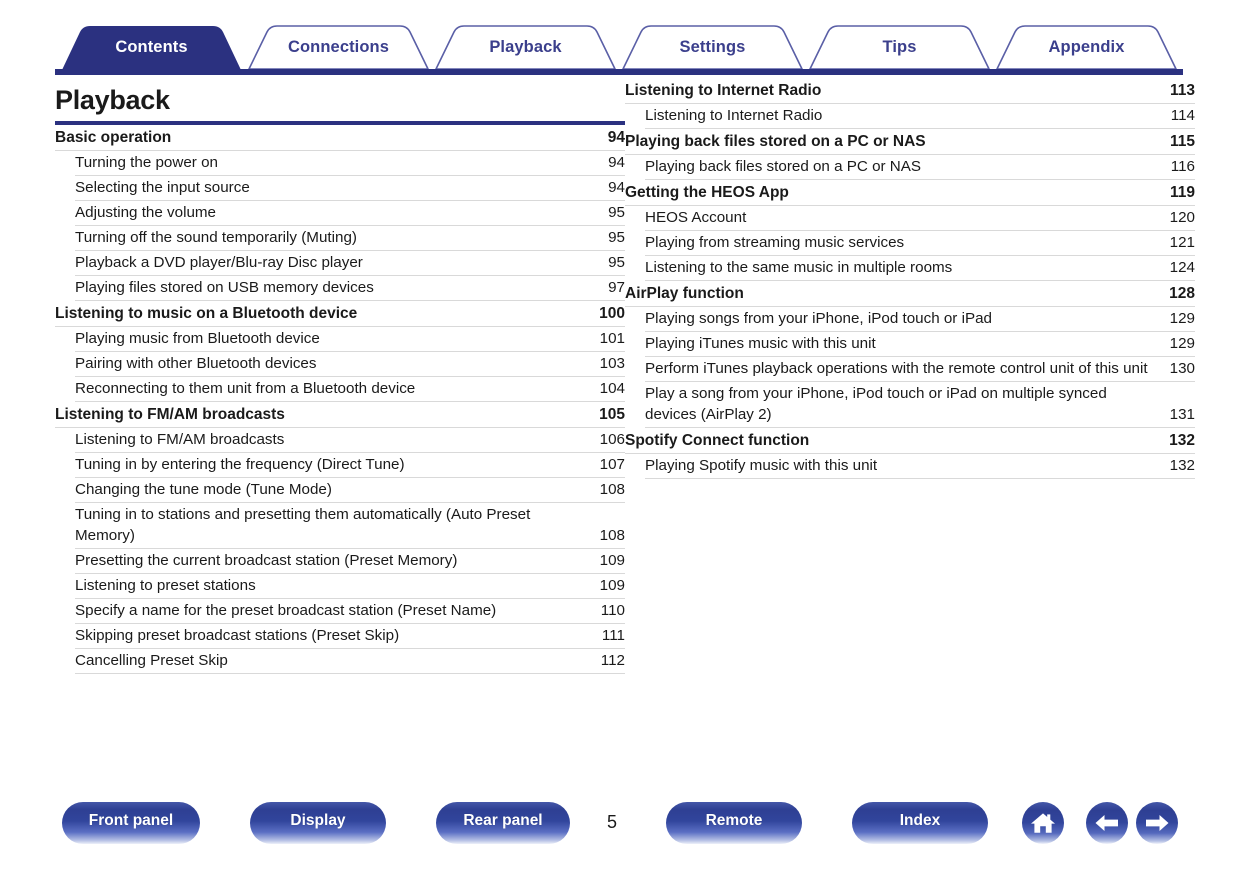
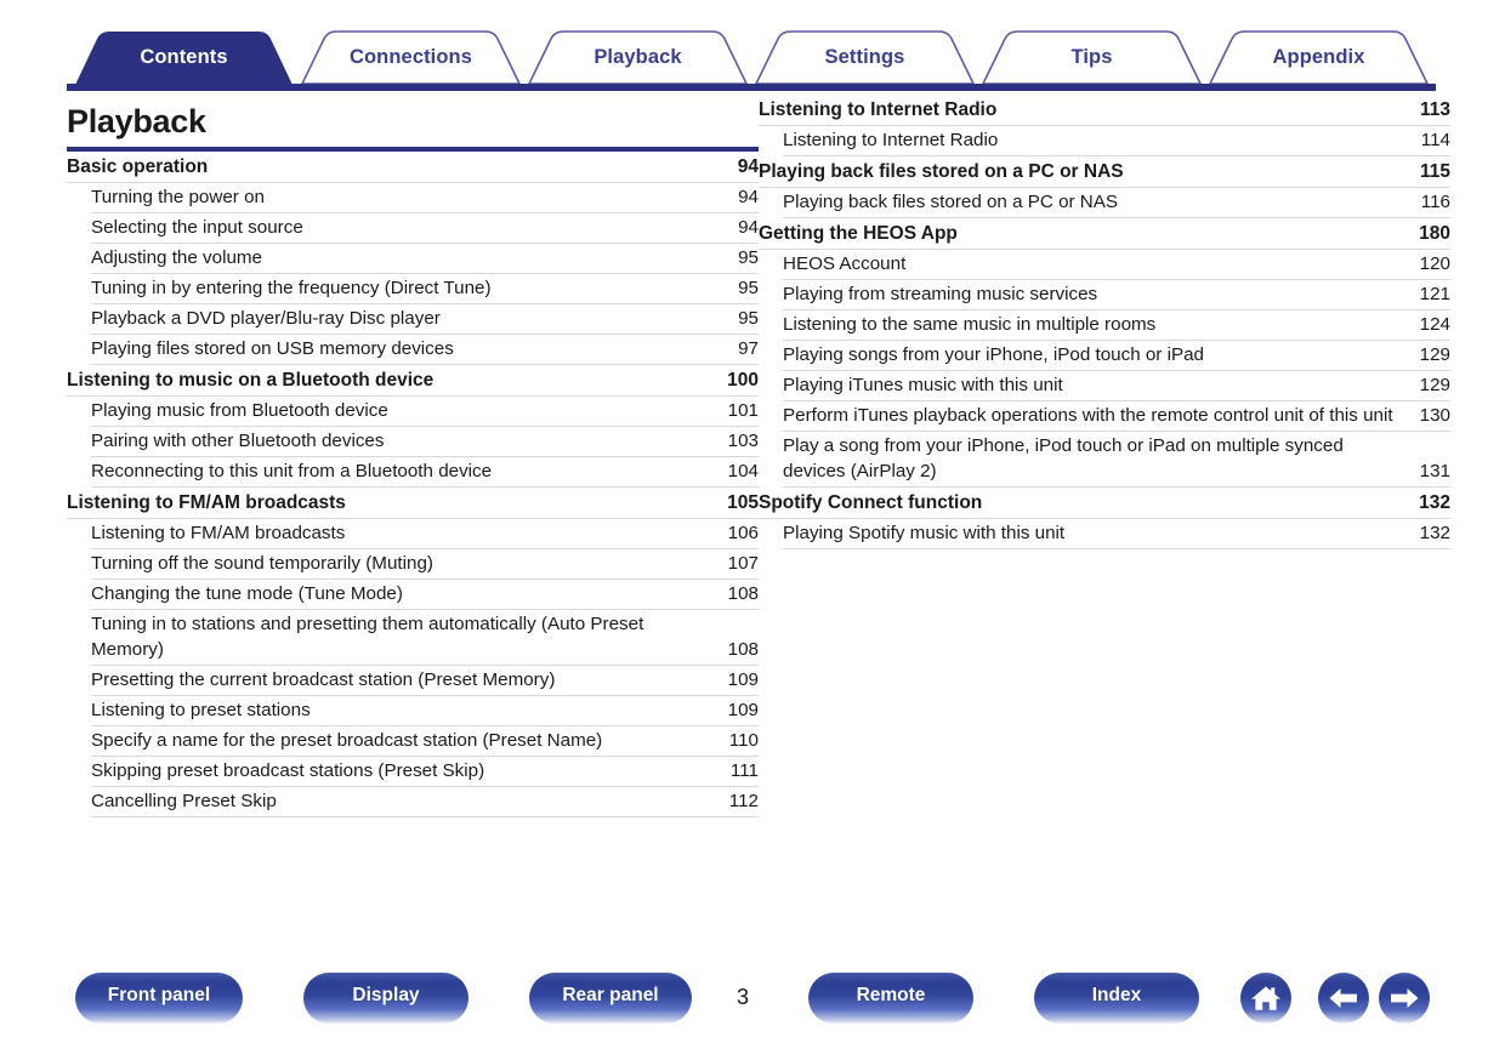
  Contents
  Connections
  Playback
  Settings
  Tips
  Appendix
  Playback
  Basic operation
  94
  Turning the power on
  94
  Selecting the input source
  94
  Adjusting the volume
  95
- Turning off the sound temporarily (Muting)
+ Tuning in by entering the frequency (Direct Tune)
  95
  Playback a DVD player/Blu-ray Disc player
  95
  Playing files stored on USB memory devices
  97
  Listening to music on a Bluetooth device
  100
  Playing music from Bluetooth device
  101
  Pairing with other Bluetooth devices
  103
- Reconnecting to them unit from a Bluetooth device
+ Reconnecting to this unit from a Bluetooth device
  104
  Listening to FM/AM broadcasts
  105
  Listening to FM/AM broadcasts
  106
- Tuning in by entering the frequency (Direct Tune)
+ Turning off the sound temporarily (Muting)
  107
  Changing the tune mode (Tune Mode)
  108
  Tuning in to stations and presetting them automatically (Auto Preset Memory)
  108
  Presetting the current broadcast station (Preset Memory)
  109
  Listening to preset stations
  109
  Specify a name for the preset broadcast station (Preset Name)
  110
  Skipping preset broadcast stations (Preset Skip)
  111
  Cancelling Preset Skip
  112
  Listening to Internet Radio
  113
  Listening to Internet Radio
  114
  Playing back files stored on a PC or NAS
  115
  Playing back files stored on a PC or NAS
  116
  Getting the HEOS App
- 119
+ 180
  HEOS Account
  120
  Playing from streaming music services
  121
  Listening to the same music in multiple rooms
  124
- AirPlay function
- 128
  Playing songs from your iPhone, iPod touch or iPad
  129
  Playing iTunes music with this unit
  129
  Perform iTunes playback operations with the remote control unit of this unit
  130
  Play a song from your iPhone, iPod touch or iPad on multiple synced devices (AirPlay 2)
  131
  Spotify Connect function
  132
  Playing Spotify music with this unit
  132
  Front panel
  Display
  Rear panel
- 5
+ 3
  Remote
  Index
